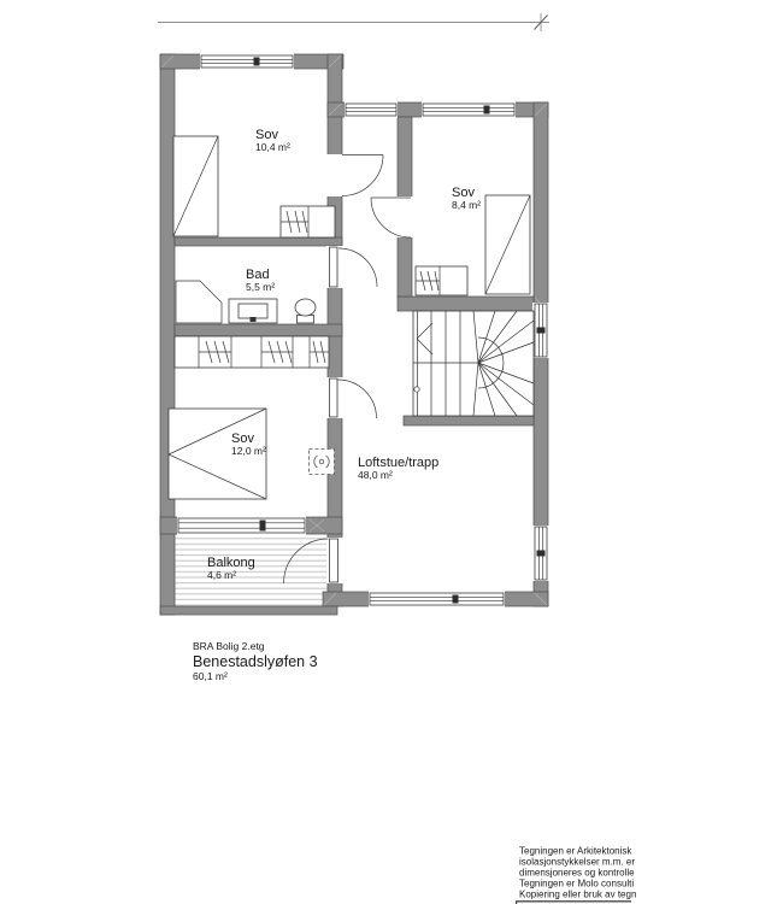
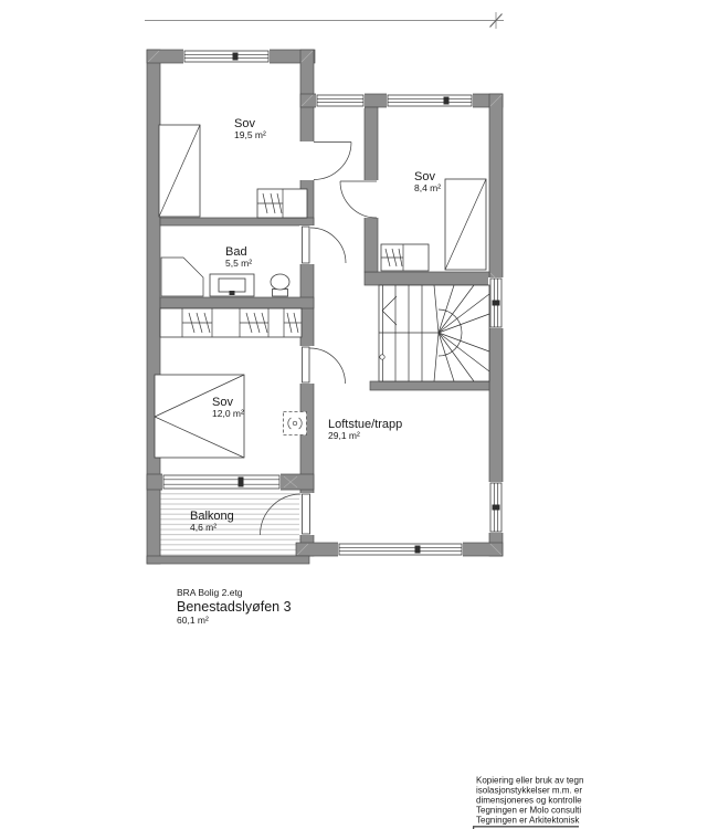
  Sov
- 10,4 m²
+ 19,5 m²
  Sov
  8,4 m²
  Bad
  5,5 m²
  Sov
  12,0 m²
  Loftstue/trapp
- 48,0 m²
+ 29,1 m²
  Balkong
  4,6 m²
  BRA Bolig 2.etg
  Benestadslyøfen 3
  60,1 m²
- Tegningen er Arkitektonisk
+ Kopiering eller bruk av tegn
  isolasjonstykkelser m.m. er
  dimensjoneres og kontrolle
  Tegningen er Molo consulti
- Kopiering eller bruk av tegn
+ Tegningen er Arkitektonisk
